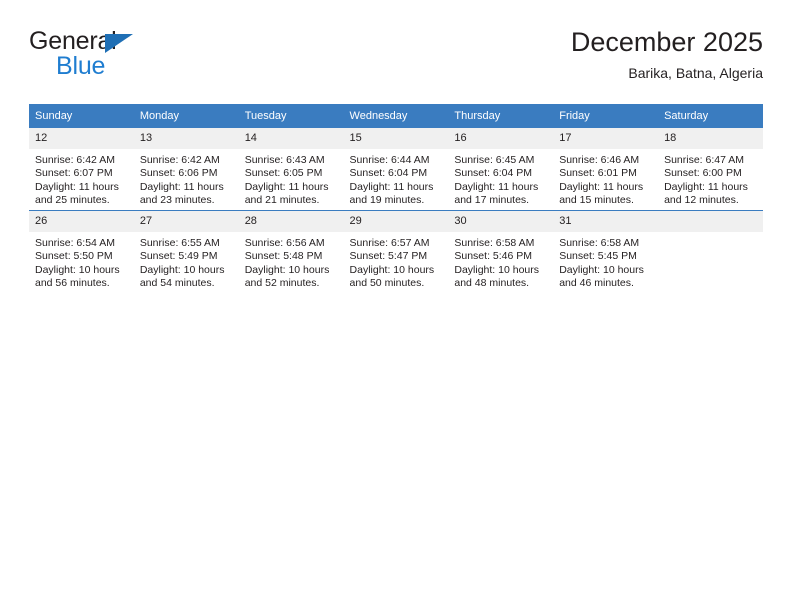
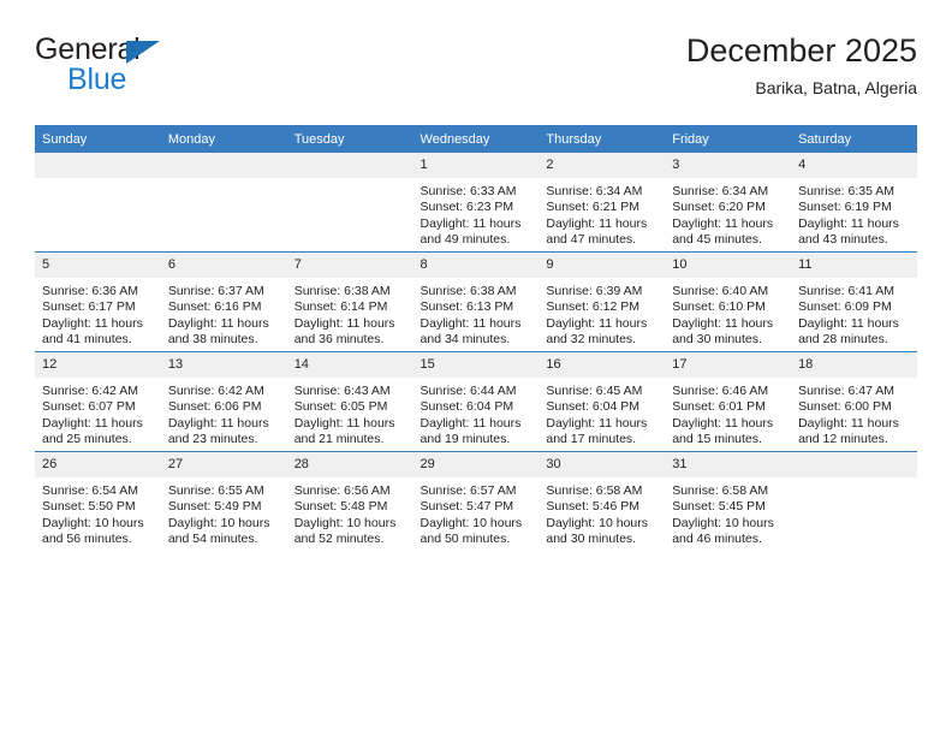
  General
  Blue
  December 2025
  Barika, Batna, Algeria
  Sunday	Monday	Tuesday	Wednesday	Thursday	Friday	Saturday
+ 			1Sunrise: 6:33 AMSunset: 6:23 PMDaylight: 11 hoursand 49 minutes.	2Sunrise: 6:34 AMSunset: 6:21 PMDaylight: 11 hoursand 47 minutes.	3Sunrise: 6:34 AMSunset: 6:20 PMDaylight: 11 hoursand 45 minutes.	4Sunrise: 6:35 AMSunset: 6:19 PMDaylight: 11 hoursand 43 minutes.
+ 5Sunrise: 6:36 AMSunset: 6:17 PMDaylight: 11 hoursand 41 minutes.	6Sunrise: 6:37 AMSunset: 6:16 PMDaylight: 11 hoursand 38 minutes.	7Sunrise: 6:38 AMSunset: 6:14 PMDaylight: 11 hoursand 36 minutes.	8Sunrise: 6:38 AMSunset: 6:13 PMDaylight: 11 hoursand 34 minutes.	9Sunrise: 6:39 AMSunset: 6:12 PMDaylight: 11 hoursand 32 minutes.	10Sunrise: 6:40 AMSunset: 6:10 PMDaylight: 11 hoursand 30 minutes.	11Sunrise: 6:41 AMSunset: 6:09 PMDaylight: 11 hoursand 28 minutes.
  12Sunrise: 6:42 AMSunset: 6:07 PMDaylight: 11 hoursand 25 minutes.	13Sunrise: 6:42 AMSunset: 6:06 PMDaylight: 11 hoursand 23 minutes.	14Sunrise: 6:43 AMSunset: 6:05 PMDaylight: 11 hoursand 21 minutes.	15Sunrise: 6:44 AMSunset: 6:04 PMDaylight: 11 hoursand 19 minutes.	16Sunrise: 6:45 AMSunset: 6:04 PMDaylight: 11 hoursand 17 minutes.	17Sunrise: 6:46 AMSunset: 6:01 PMDaylight: 11 hoursand 15 minutes.	18Sunrise: 6:47 AMSunset: 6:00 PMDaylight: 11 hoursand 12 minutes.
- 26Sunrise: 6:54 AMSunset: 5:50 PMDaylight: 10 hoursand 56 minutes.	27Sunrise: 6:55 AMSunset: 5:49 PMDaylight: 10 hoursand 54 minutes.	28Sunrise: 6:56 AMSunset: 5:48 PMDaylight: 10 hoursand 52 minutes.	29Sunrise: 6:57 AMSunset: 5:47 PMDaylight: 10 hoursand 50 minutes.	30Sunrise: 6:58 AMSunset: 5:46 PMDaylight: 10 hoursand 48 minutes.	31Sunrise: 6:58 AMSunset: 5:45 PMDaylight: 10 hoursand 46 minutes.
+ 26Sunrise: 6:54 AMSunset: 5:50 PMDaylight: 10 hoursand 56 minutes.	27Sunrise: 6:55 AMSunset: 5:49 PMDaylight: 10 hoursand 54 minutes.	28Sunrise: 6:56 AMSunset: 5:48 PMDaylight: 10 hoursand 52 minutes.	29Sunrise: 6:57 AMSunset: 5:47 PMDaylight: 10 hoursand 50 minutes.	30Sunrise: 6:58 AMSunset: 5:46 PMDaylight: 10 hoursand 30 minutes.	31Sunrise: 6:58 AMSunset: 5:45 PMDaylight: 10 hoursand 46 minutes.
